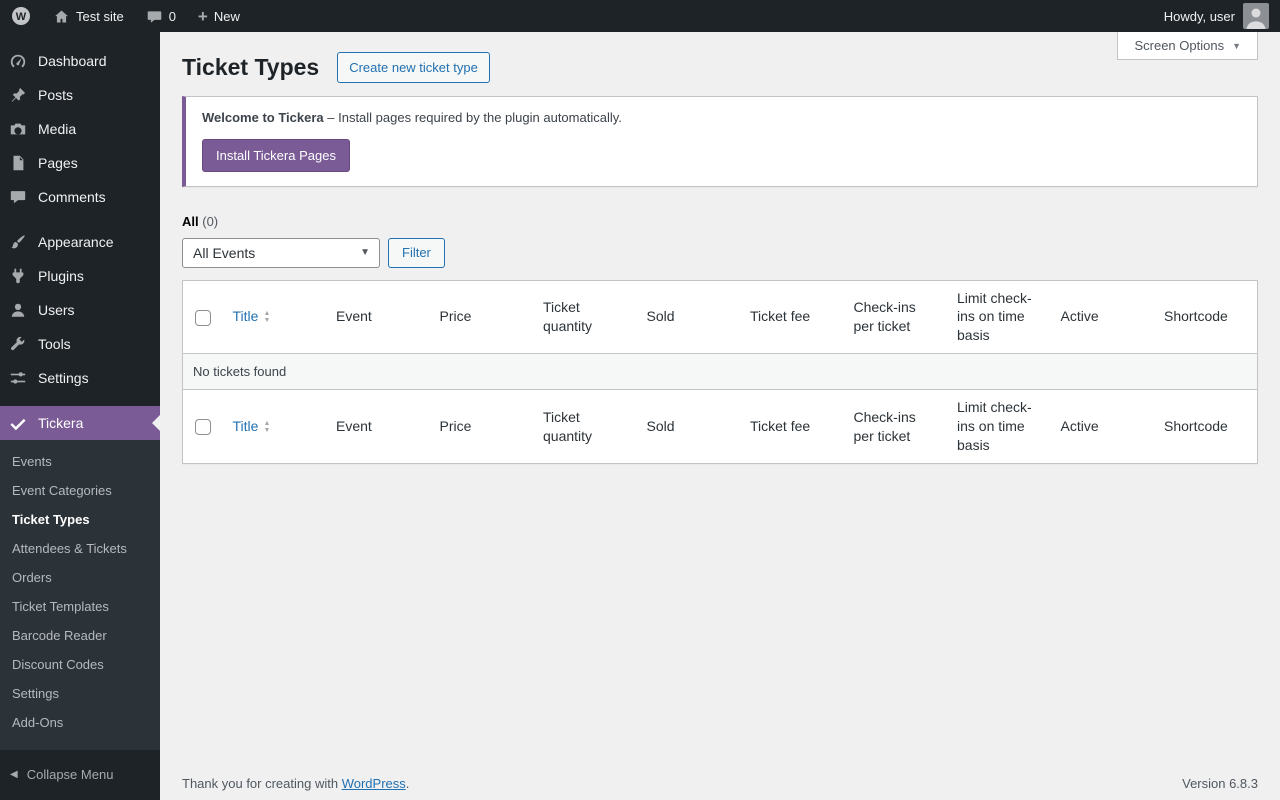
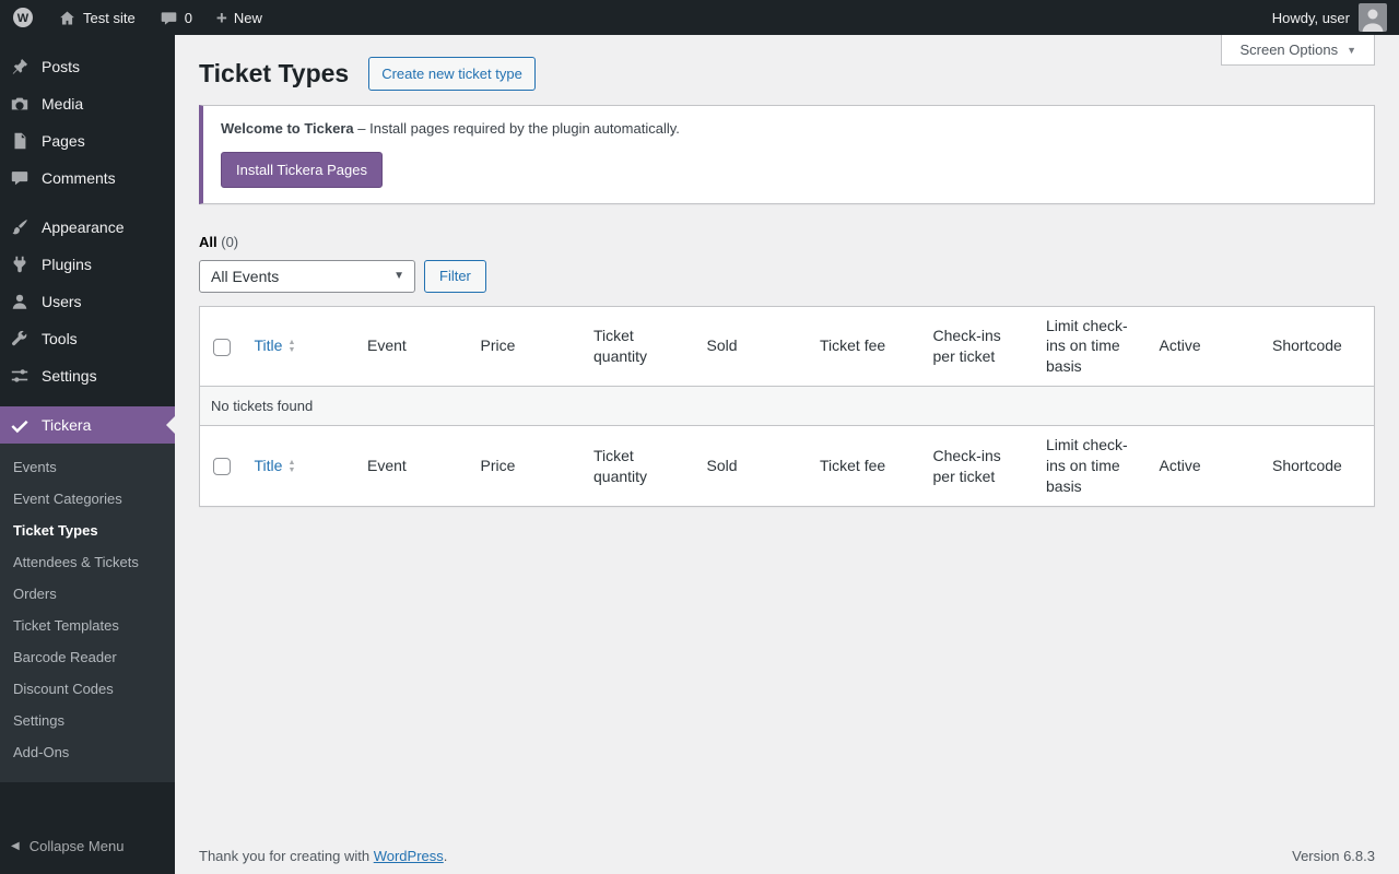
  W
  Test site
  0
  +
  New
  Howdy, user
- Dashboard
  Posts
  Media
  Pages
  Comments
  Appearance
  Plugins
  Users
  Tools
  Settings
  Tickera
  Events
  Event Categories
  Ticket Types
  Attendees & Tickets
  Orders
  Ticket Templates
  Barcode Reader
  Discount Codes
  Settings
  Add-Ons
  ◀
  Collapse Menu
  Screen Options
  ▼
  Ticket Types
  Create new ticket type
  Welcome to Tickera – Install pages required by the plugin automatically.
  Install Tickera Pages
  All (0)
  All Events
  ▼
  Filter
  	Title	Event	Price	Ticket quantity	Sold	Ticket fee	Check-ins per ticket	Limit check-ins on time basis	Active	Shortcode
  No tickets found
  	Title	Event	Price	Ticket quantity	Sold	Ticket fee	Check-ins per ticket	Limit check-ins on time basis	Active	Shortcode
  Thank you for creating with WordPress.
  Version 6.8.3
